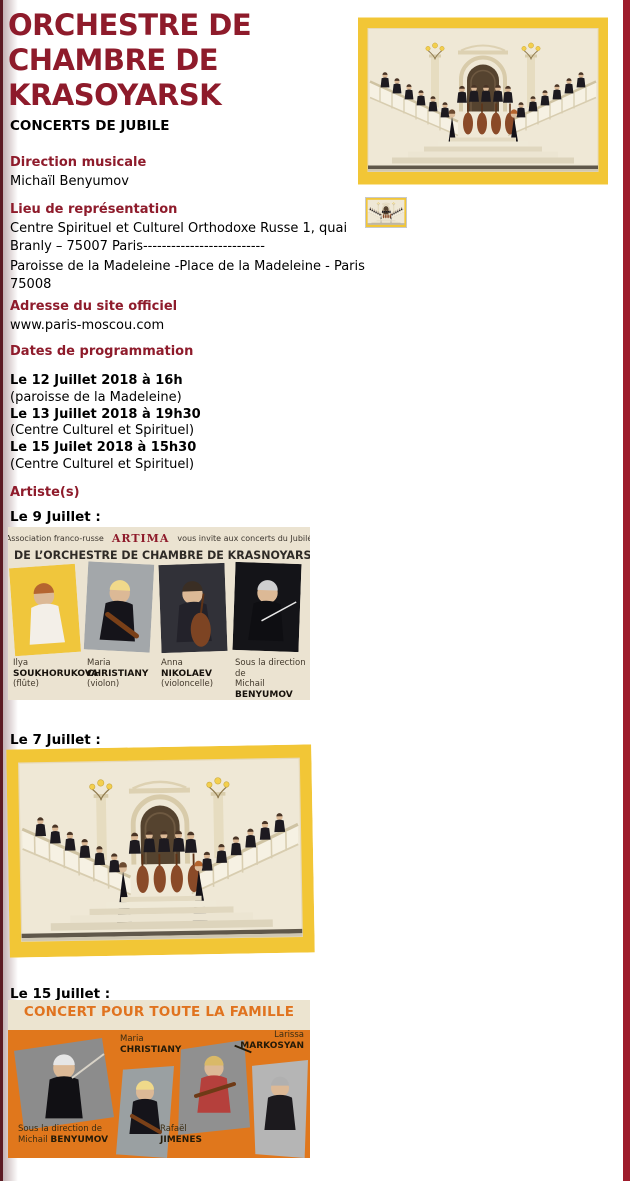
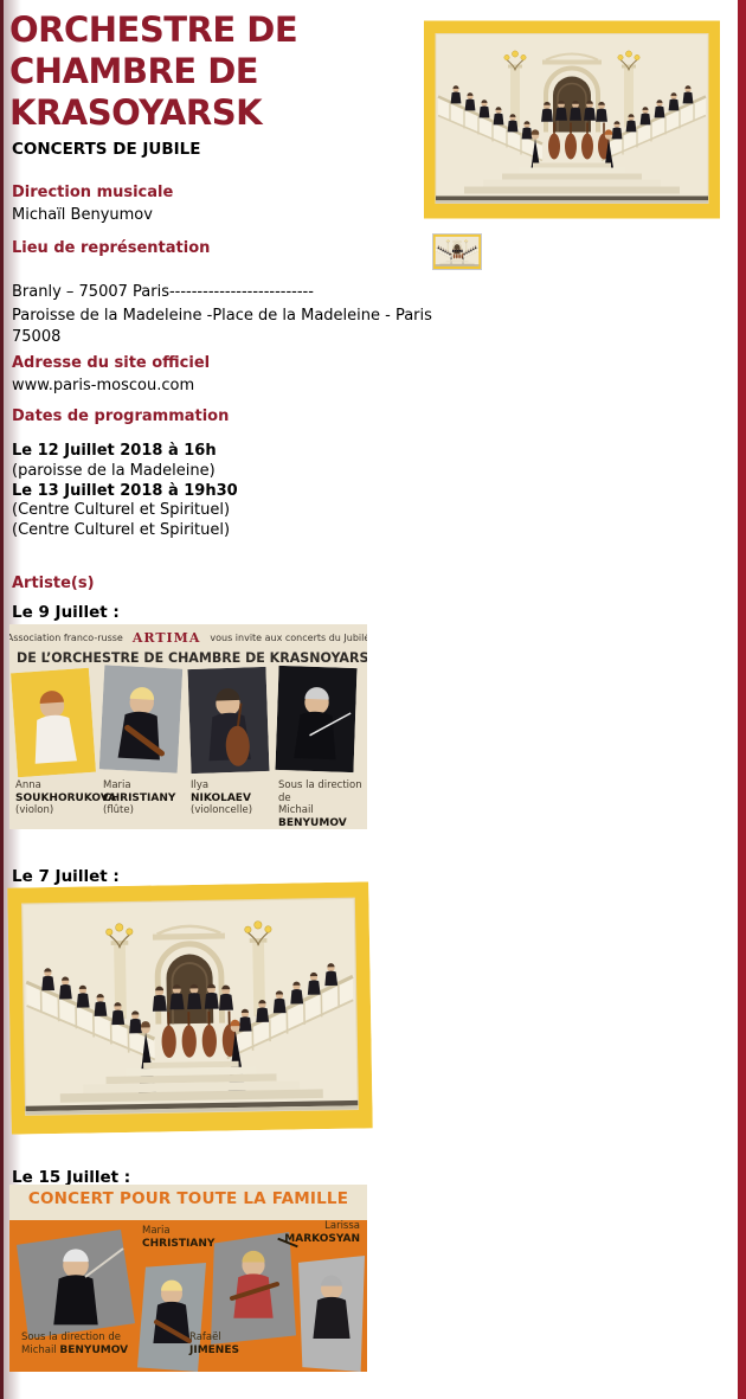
  ORCHESTRE DE CHAMBRE DE KRASOYARSK
  CONCERTS DE JUBILE
  Direction musicale
  Michaïl Benyumov
  Lieu de représentation
- Centre Spirituel et Culturel Orthodoxe Russe 1, quai
  Branly – 75007 Paris--------------------------
  Paroisse de la Madeleine -Place de la Madeleine - Paris
  75008
  Adresse du site officiel
  www.paris-moscou.com
  Dates de programmation
  Le 12 Juillet 2018 à 16h
  (paroisse de la Madeleine)
  Le 13 Juillet 2018 à 19h30
  (Centre Culturel et Spirituel)
- Le 15 Juilet 2018 à 15h30
  (Centre Culturel et Spirituel)
  Artiste(s)
  Le 9 Juillet :
  Association franco-russe
  ARTIMA
  vous invite aux concerts du Jubilé
  DE L’ORCHESTRE DE CHAMBRE DE KRASNOYARS
- Ilya
+ Anna
  SOUKHORUKOVA
- (flûte)
+ (violon)
  Maria
  CHRISTIANY
- (violon)
+ (flûte)
- Anna
+ Ilya
  NIKOLAEV
  (violoncelle)
  Sous la direction de
  Michail BENYUMOV
  Le 7 Juillet :
  Le 15 Juillet :
  CONCERT POUR TOUTE LA FAMILLE
  Maria
  CHRISTIANY
  Larissa
  MARKOSYAN
  Sous la direction de
  Michail BENYUMOV
  Rafaël
  JIMENES
